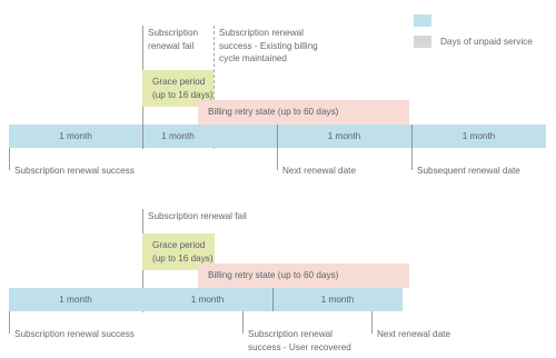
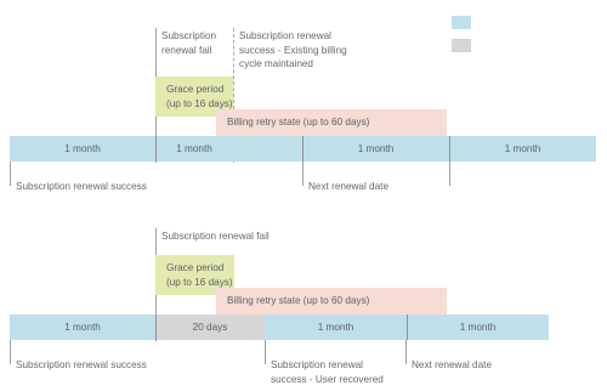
- Days of unpaid service
  Subscription renewal fail
  Subscription renewal
  success - Existing billing
  cycle maintained
  Grace period
  (up to 16 days)
  Billing retry state (up to 60 days)
  1 month
  1 month
  1 month
  1 month
  Subscription renewal success
  Next renewal date
- Subsequent renewal date
  Subscription renewal fail
  Grace period
  (up to 16 days)
  Billing retry state (up to 60 days)
  1 month
+ 20 days
  1 month
  1 month
  Subscription renewal success
  Subscription renewal
  success - User recovered
  Next renewal date
